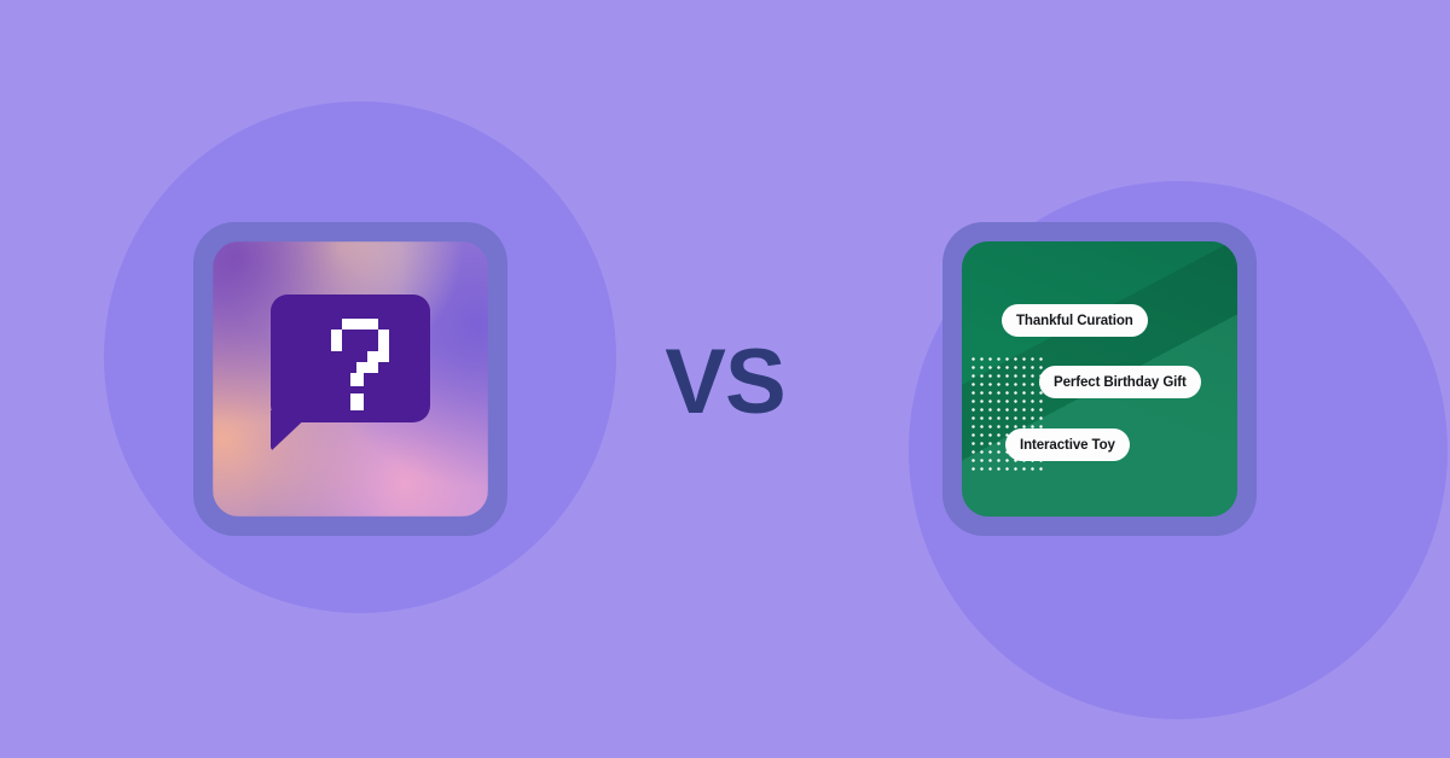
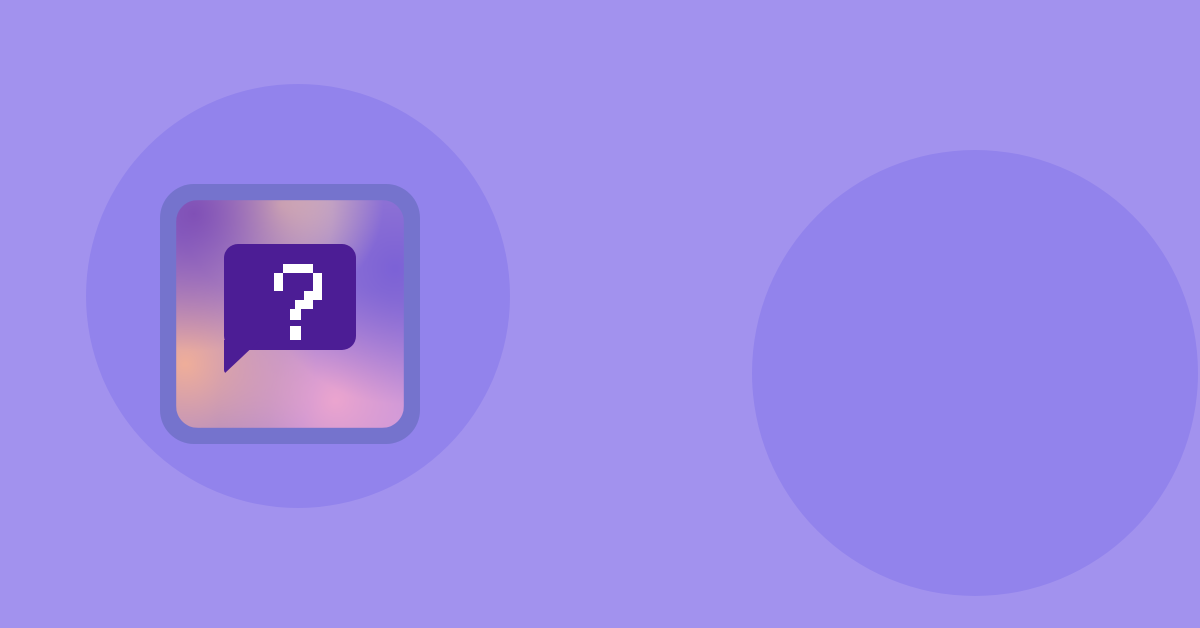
- VS
- Thankful Curation
- Perfect Birthday Gift
- Interactive Toy
